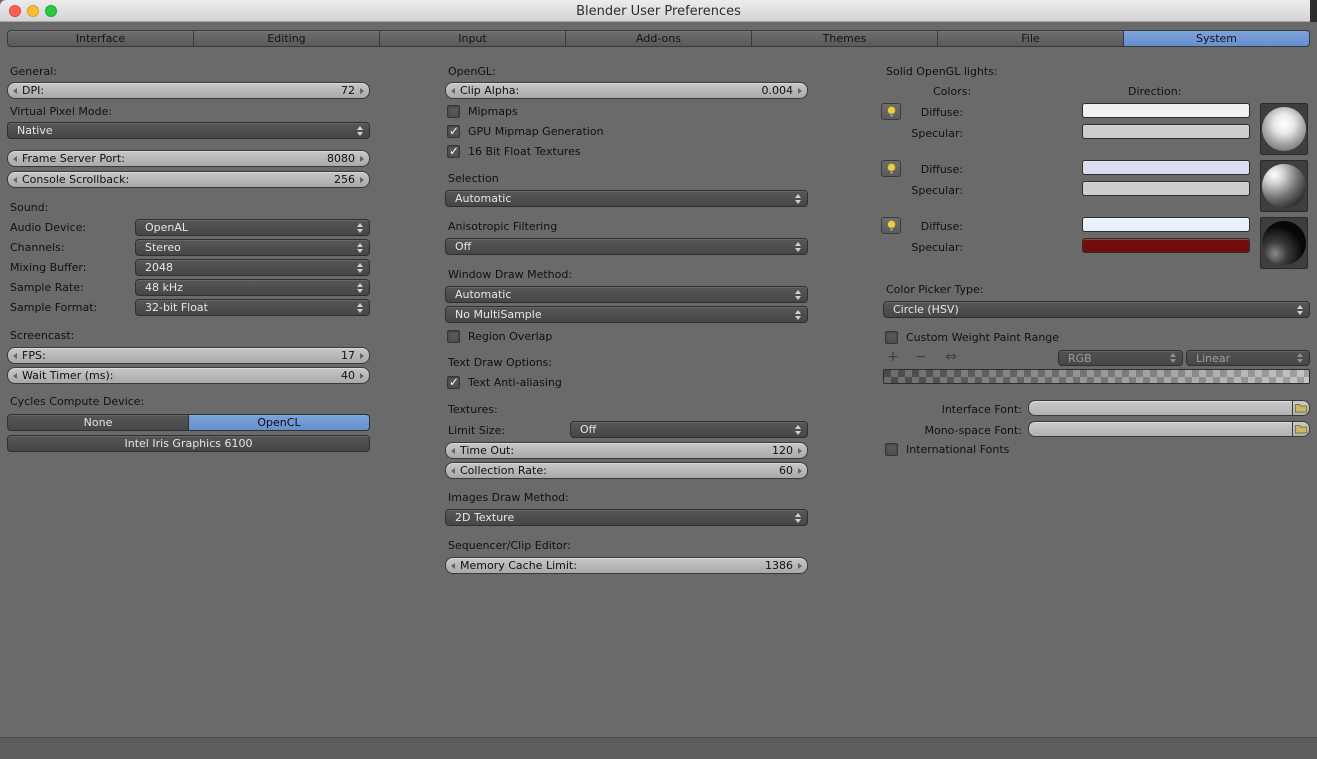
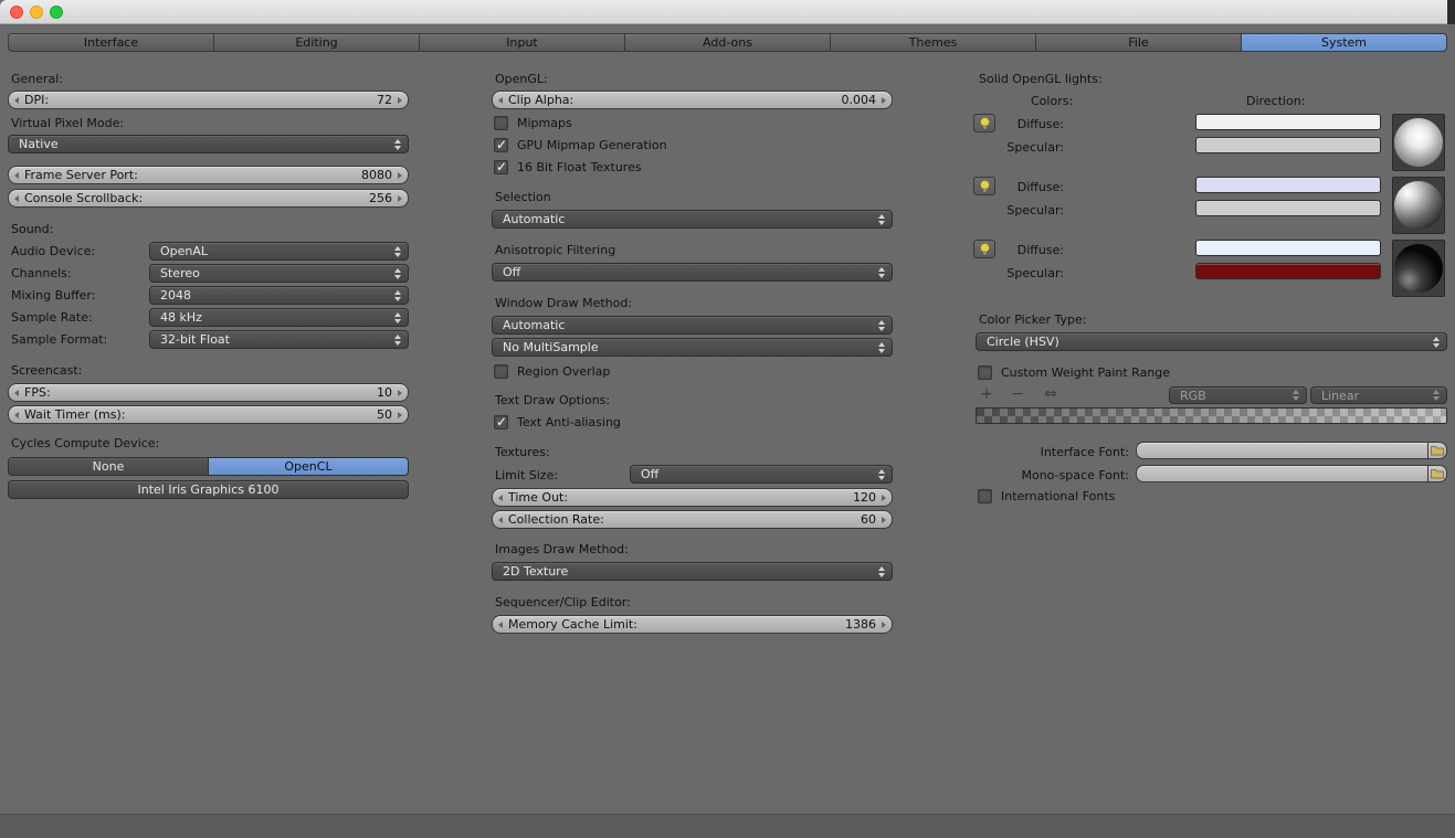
- Blender User Preferences
  Interface
  Editing
  Input
  Add-ons
  Themes
  File
  System
  General:
  DPI:
  72
  Virtual Pixel Mode:
  Native
  Frame Server Port:
  8080
  Console Scrollback:
  256
  Sound:
  Audio Device:
  OpenAL
  Channels:
  Stereo
  Mixing Buffer:
  2048
  Sample Rate:
  48 kHz
  Sample Format:
  32-bit Float
  Screencast:
  FPS:
- 17
+ 10
  Wait Timer (ms):
- 40
+ 50
  Cycles Compute Device:
  None
  OpenCL
  Intel Iris Graphics 6100
  OpenGL:
  Clip Alpha:
  0.004
  Mipmaps
  GPU Mipmap Generation
  16 Bit Float Textures
  Selection
  Automatic
  Anisotropic Filtering
  Off
  Window Draw Method:
  Automatic
  No MultiSample
  Region Overlap
  Text Draw Options:
  Text Anti-aliasing
  Textures:
  Limit Size:
  Off
  Time Out:
  120
  Collection Rate:
  60
  Images Draw Method:
  2D Texture
  Sequencer/Clip Editor:
  Memory Cache Limit:
  1386
  Solid OpenGL lights:
  Colors:
  Direction:
  Diffuse:
  Specular:
  Diffuse:
  Specular:
  Diffuse:
  Specular:
  Color Picker Type:
  Circle (HSV)
  Custom Weight Paint Range
  +
  −
  ⇔
  RGB
  Linear
  Interface Font:
  Mono-space Font:
  International Fonts
